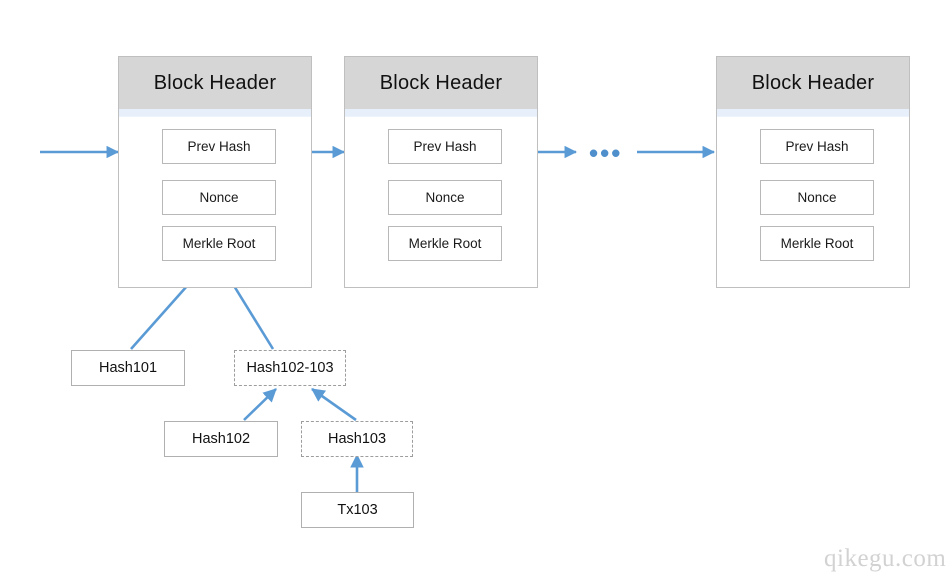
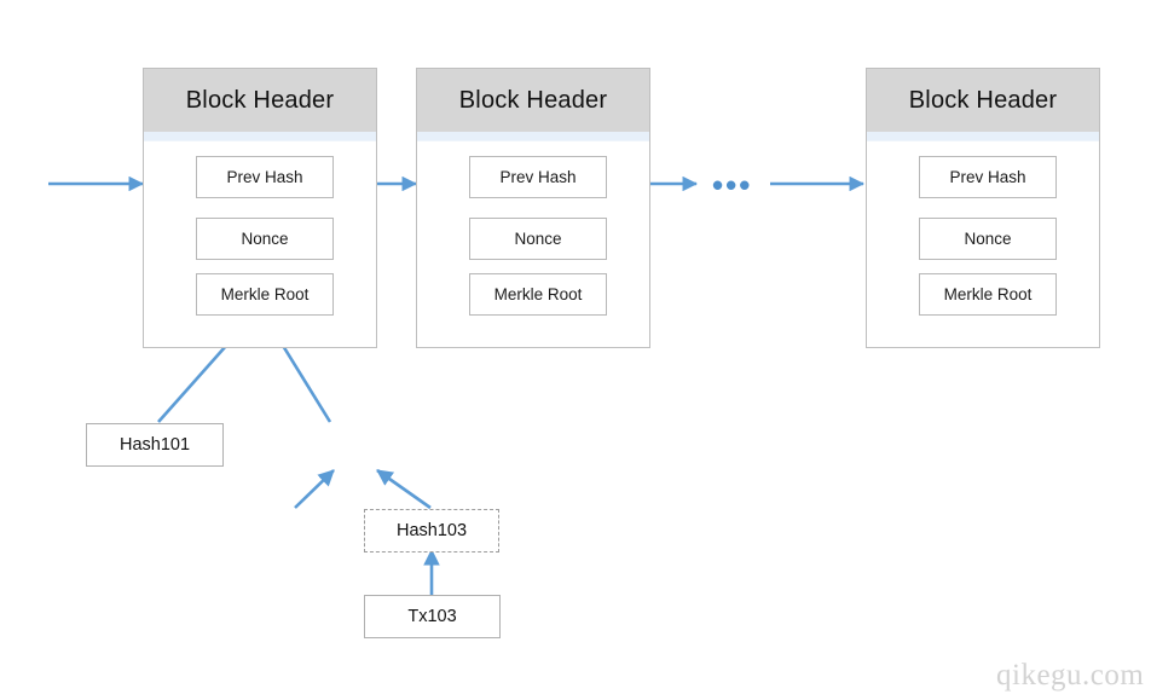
  Block Header
  Prev Hash
  Nonce
  Merkle Root
  Block Header
  Prev Hash
  Nonce
  Merkle Root
  •••
  Block Header
  Prev Hash
  Nonce
  Merkle Root
  Hash101
- Hash102-103
- Hash102
  Hash103
  Tx103
  qikegu.com
